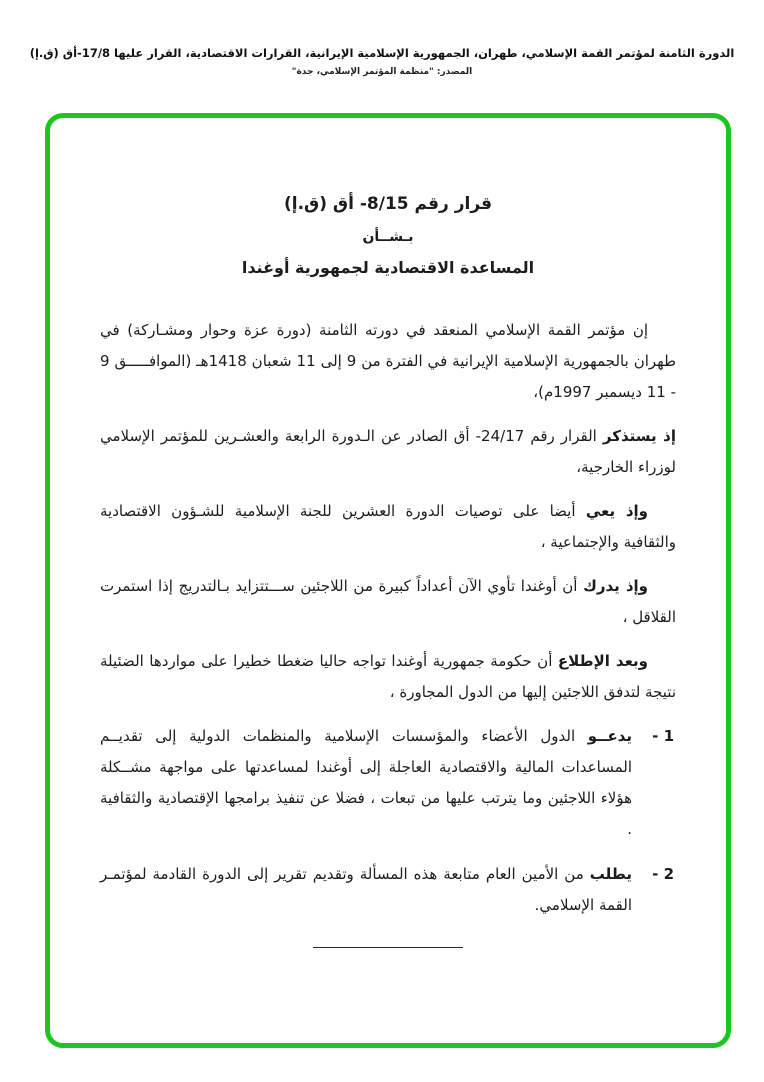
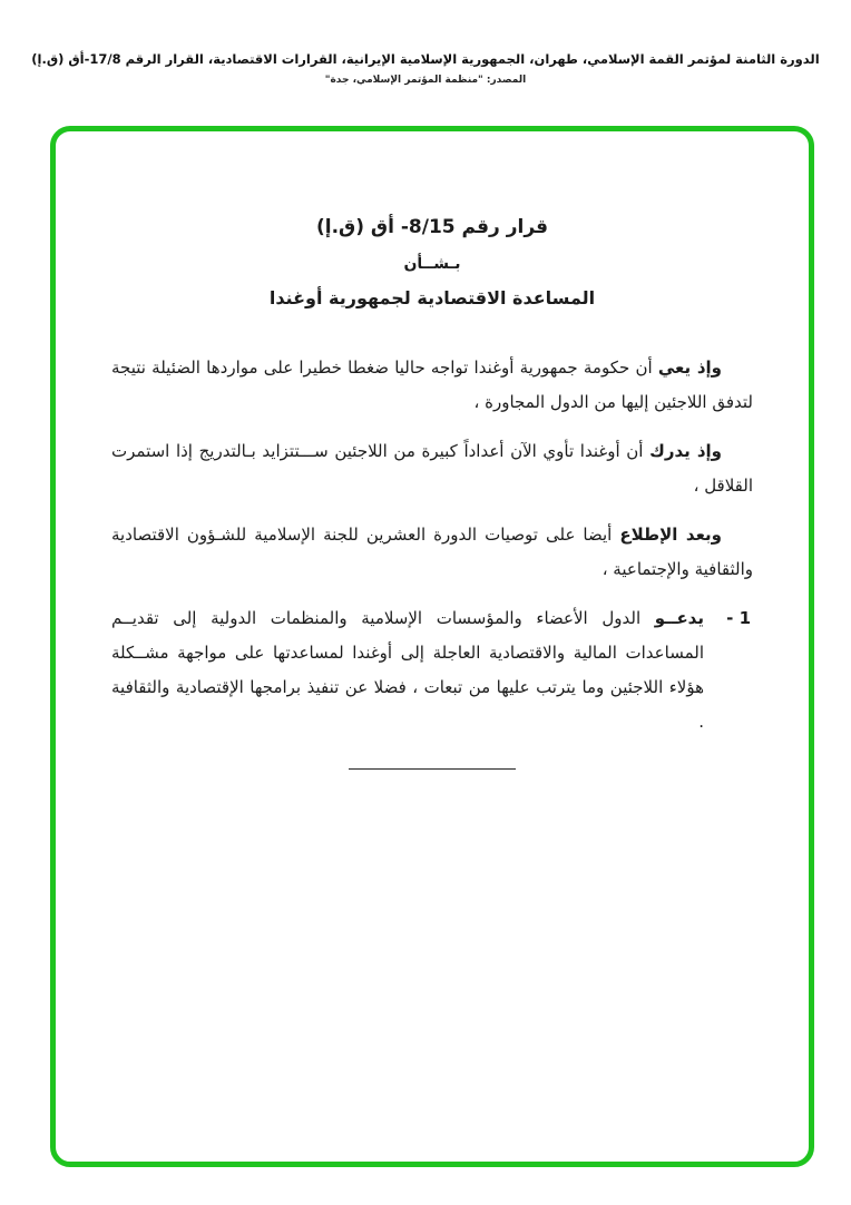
- الدورة الثامنة لمؤتمر القمة الإسلامي، طهران، الجمهورية الإسلامية الإيرانية، القرارات الاقتصادية، القرار عليها 17/8-أق (ق.إ)
+ الدورة الثامنة لمؤتمر القمة الإسلامي، طهران، الجمهورية الإسلامية الإيرانية، القرارات الاقتصادية، القرار الرقم 17/8-أق (ق.إ)
  المصدر: "منظمة المؤتمر الإسلامي، جدة"
  قرار رقم 8/15- أق (ق.إ)
  بـشــأن
  المساعدة الاقتصادية لجمهورية أوغندا
- إن مؤتمر القمة الإسلامي المنعقد في دورته الثامنة (دورة عزة وحوار ومشـاركة) في طهران بالجمهورية الإسلامية الإيرانية في الفترة من 9 إلى 11 شعبان 1418هـ (الموافـــــق 9 - 11 ديسمبر 1997م)،
- إذ يستذكر القرار رقم 24/17- أق الصادر عن الـدورة الرابعة والعشـرين للمؤتمر الإسلامي لوزراء الخارجية،
- وإذ يعي أيضا على توصيات الدورة العشرين للجنة الإسلامية للشـؤون الاقتصادية والثقافية والإجتماعية ،
+ وإذ يعي أن حكومة جمهورية أوغندا تواجه حاليا ضغطا خطيرا على مواردها الضئيلة نتيجة لتدفق اللاجئين إليها من الدول المجاورة ،
  وإذ يدرك أن أوغندا تأوي الآن أعداداً كبيرة من اللاجئين ســـتتزايد بـالتدريج إذا استمرت القلاقل ،
- وبعد الإطلاع أن حكومة جمهورية أوغندا تواجه حاليا ضغطا خطيرا على مواردها الضئيلة نتيجة لتدفق اللاجئين إليها من الدول المجاورة ،
+ وبعد الإطلاع أيضا على توصيات الدورة العشرين للجنة الإسلامية للشـؤون الاقتصادية والثقافية والإجتماعية ،
  1 -
  يدعــو الدول الأعضاء والمؤسسات الإسلامية والمنظمات الدولية إلى تقديــم المساعدات المالية والاقتصادية العاجلة إلى أوغندا لمساعدتها على مواجهة مشــكلة هؤلاء اللاجئين وما يترتب عليها من تبعات ، فضلا عن تنفيذ برامجها الإقتصادية والثقافية .
- 2 -
- يطلب من الأمين العام متابعة هذه المسألة وتقديم تقرير إلى الدورة القادمة لمؤتمـر القمة الإسلامي.
